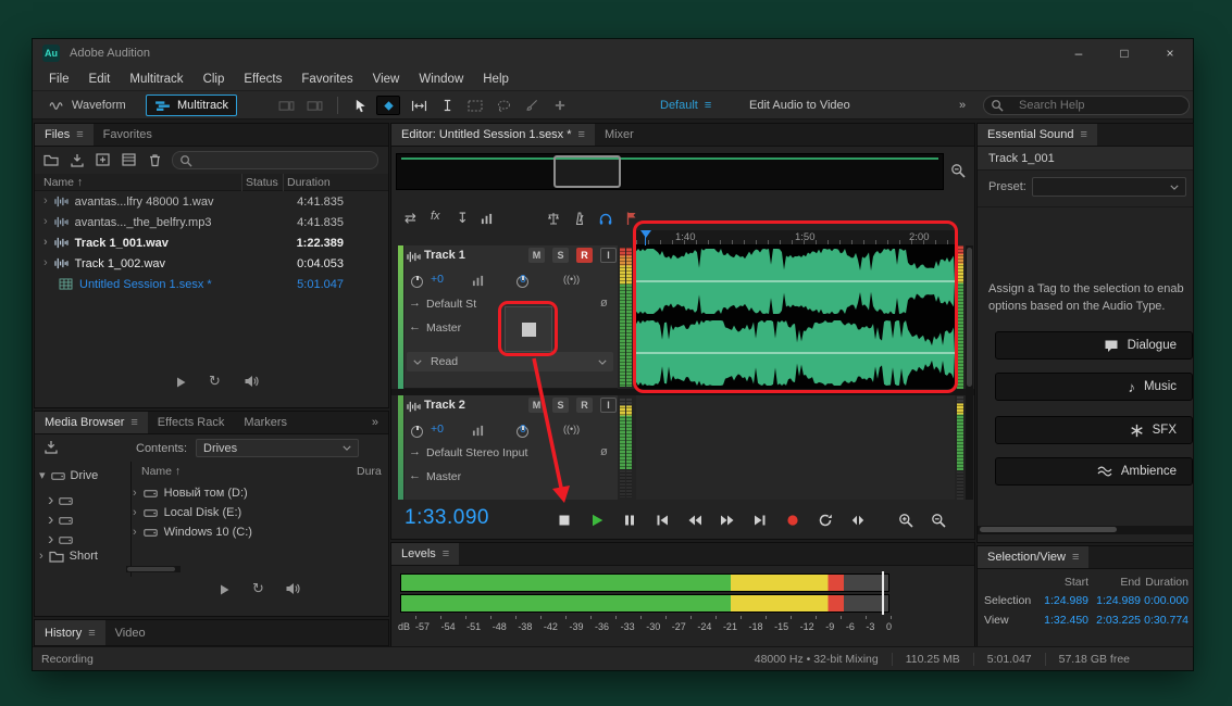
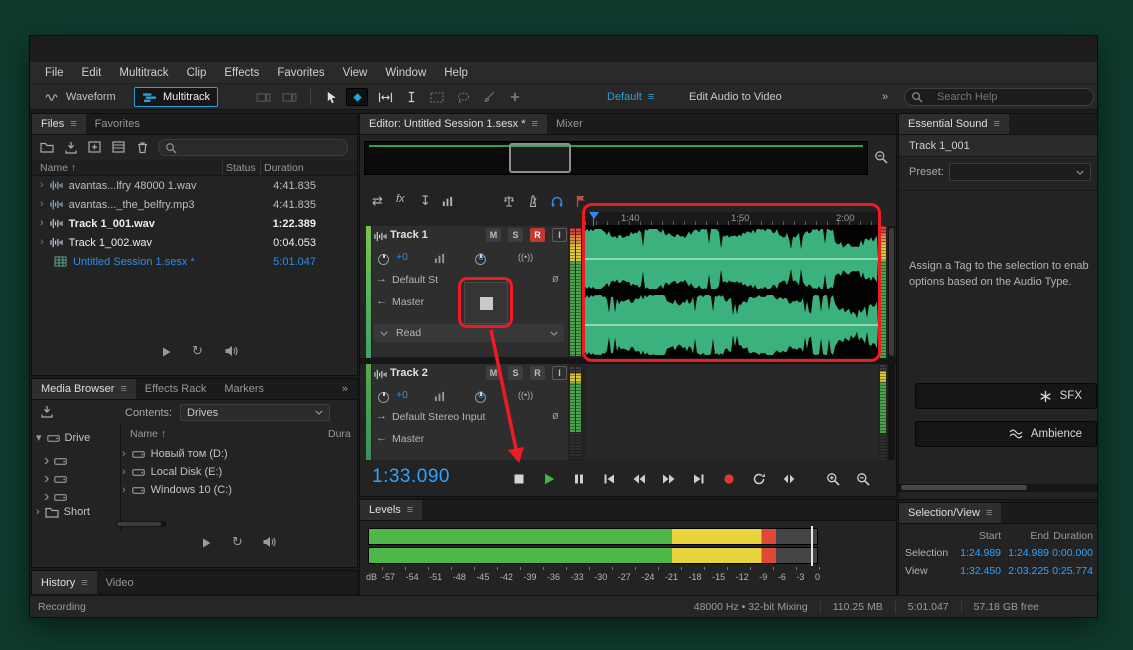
- Au
- Adobe Audition
- –
- □
- ×
  File
  Edit
  Multitrack
  Clip
  Effects
  Favorites
  View
  Window
  Help
  Waveform
  Multitrack
  Default
  ≡
  Edit Audio to Video
  »
  Search Help
  Files
  ≡
  Favorites
  Name ↑
  Status
  Duration
  ›
  avantas...lfry 48000 1.wav
  4:41.835
  ›
  avantas..._the_belfry.mp3
  4:41.835
  ›
  Track 1_001.wav
  1:22.389
  ›
  Track 1_002.wav
  0:04.053
  Untitled Session 1.sesx *
  5:01.047
  ↻
  Media Browser
  ≡
  Effects Rack
  Markers
  »
  Contents:
  Drives
  ▾
  Drive
  ›
  ›
  ›
  ›
  Short
  Name ↑
  Dura
  ›
  Новый том (D:)
  ›
  Local Disk (E:)
  ›
  Windows 10 (C:)
  ↻
  History
  ≡
  Video
  Editor: Untitled Session 1.sesx *
  ≡
  Mixer
  ⇄
  fx
  ↧
  1:40
  1:50
  2:00
  Track 1
  M
  S
  R
  I
  +0
  0
  ((•))
  →
  Default St
  ø
  ←
  Master
  Read
  Track 2
  M
  S
  R
  I
  +0
  0
  ((•))
  →
  Default Stereo Input
  ø
  ←
  Master
  1:33.090
  Levels
  ≡
  dB
  -57
  -54
  -51
  -48
- -38
+ -45
  -42
  -39
  -36
  -33
  -30
  -27
  -24
  -21
  -18
  -15
  -12
  -9
  -6
  -3
  0
  Essential Sound
  ≡
  Track 1_001
  Preset:
  Assign a Tag to the selection to enab
  options based on the Audio Type.
- Dialogue
- ♪
- Music
  SFX
  Ambience
  Selection/View
  ≡
  Start
  End
  Duration
  Selection
  1:24.989
  1:24.989
  0:00.000
  View
  1:32.450
  2:03.225
- 0:30.774
+ 0:25.774
  Recording
  48000 Hz • 32-bit Mixing
  110.25 MB
  5:01.047
  57.18 GB free
